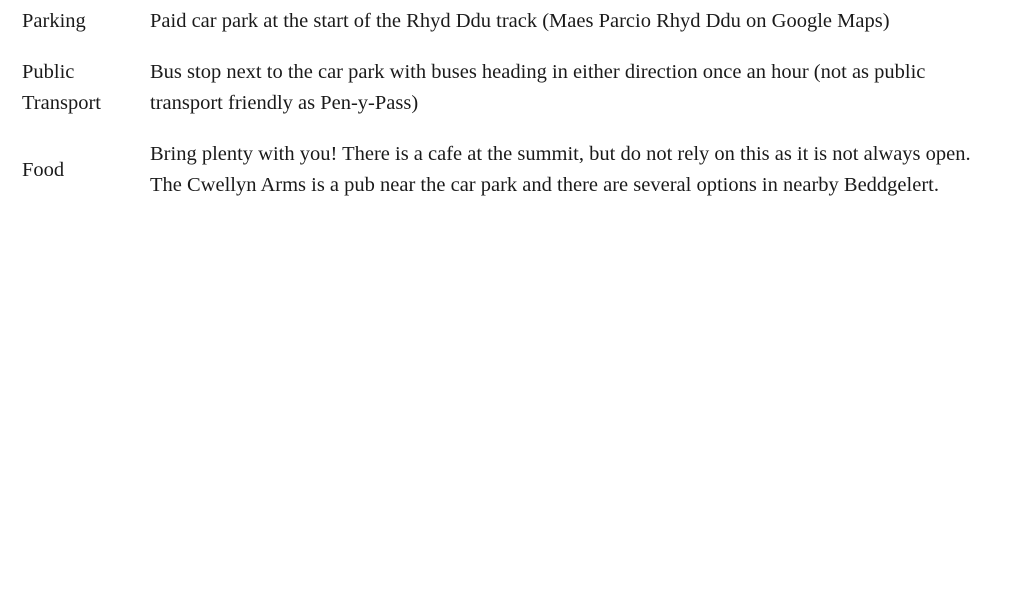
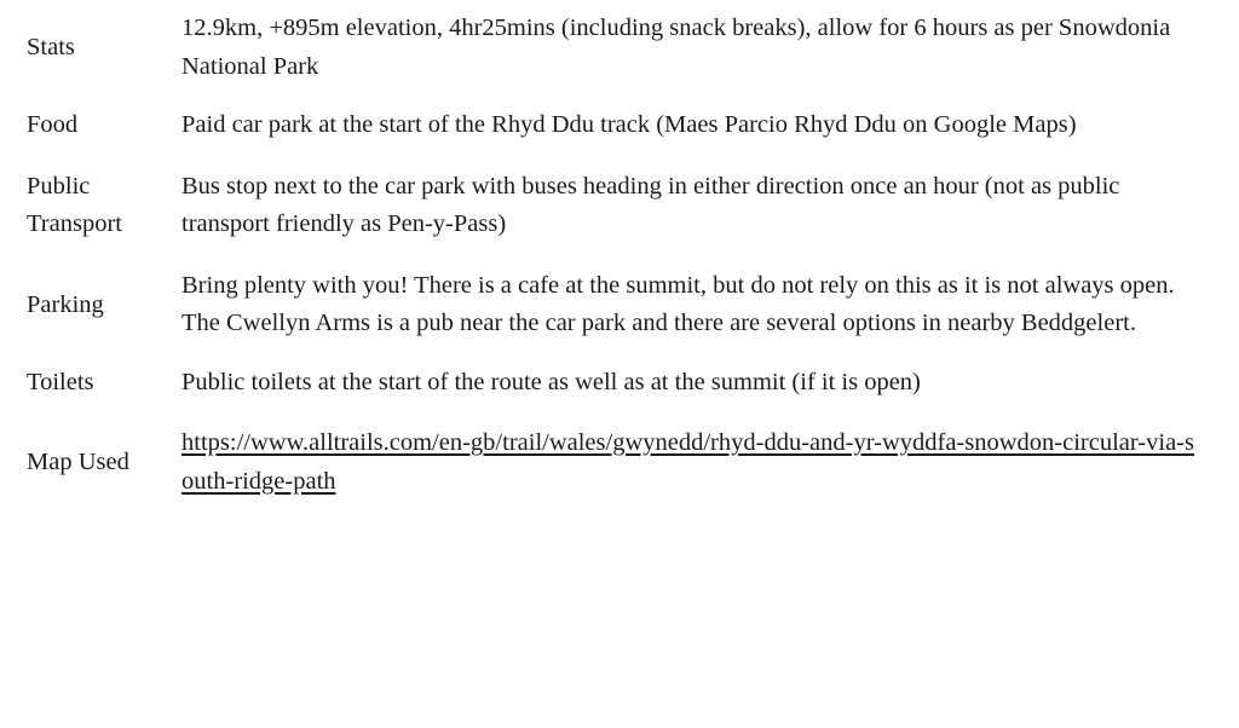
+ Stats	12.9km, +895m elevation, 4hr25mins (including snack breaks), allow for 6 hours as per Snowdonia National Park
- Parking	Paid car park at the start of the Rhyd Ddu track (Maes Parcio Rhyd Ddu on Google Maps)
+ Food	Paid car park at the start of the Rhyd Ddu track (Maes Parcio Rhyd Ddu on Google Maps)
  Public Transport	Bus stop next to the car park with buses heading in either direction once an hour (not as public transport friendly as Pen-y-Pass)
- Food	Bring plenty with you! There is a cafe at the summit, but do not rely on this as it is not always open. The Cwellyn Arms is a pub near the car park and there are several options in nearby Beddgelert.
+ Parking	Bring plenty with you! There is a cafe at the summit, but do not rely on this as it is not always open. The Cwellyn Arms is a pub near the car park and there are several options in nearby Beddgelert.
+ Toilets	Public toilets at the start of the route as well as at the summit (if it is open)
+ Map Used	https://www.alltrails.com/en-gb/trail/wales/gwynedd/rhyd-ddu-and-yr-wyddfa-snowdon-circular-via-south-ridge-path
